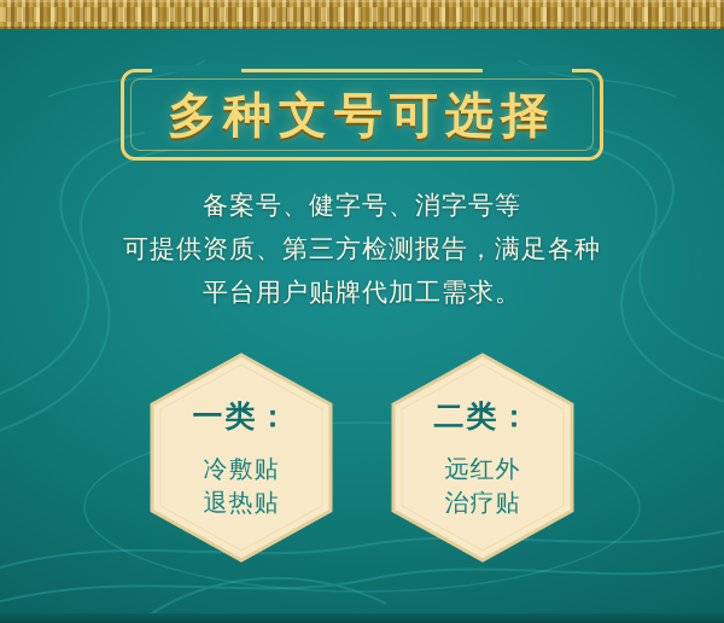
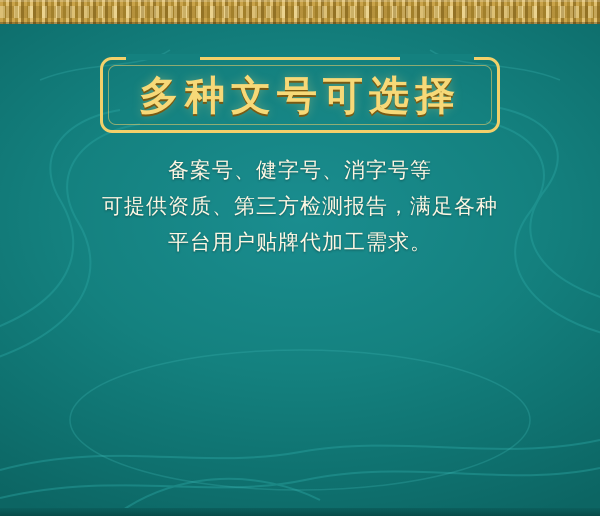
  多种文号可选择
  备案号、健字号、消字号等
  可提供资质、第三方检测报告，满足各种
  平台用户贴牌代加工需求。
- 一类：
- 冷敷贴
- 退热贴
- 二类：
- 远红外
- 治疗贴
